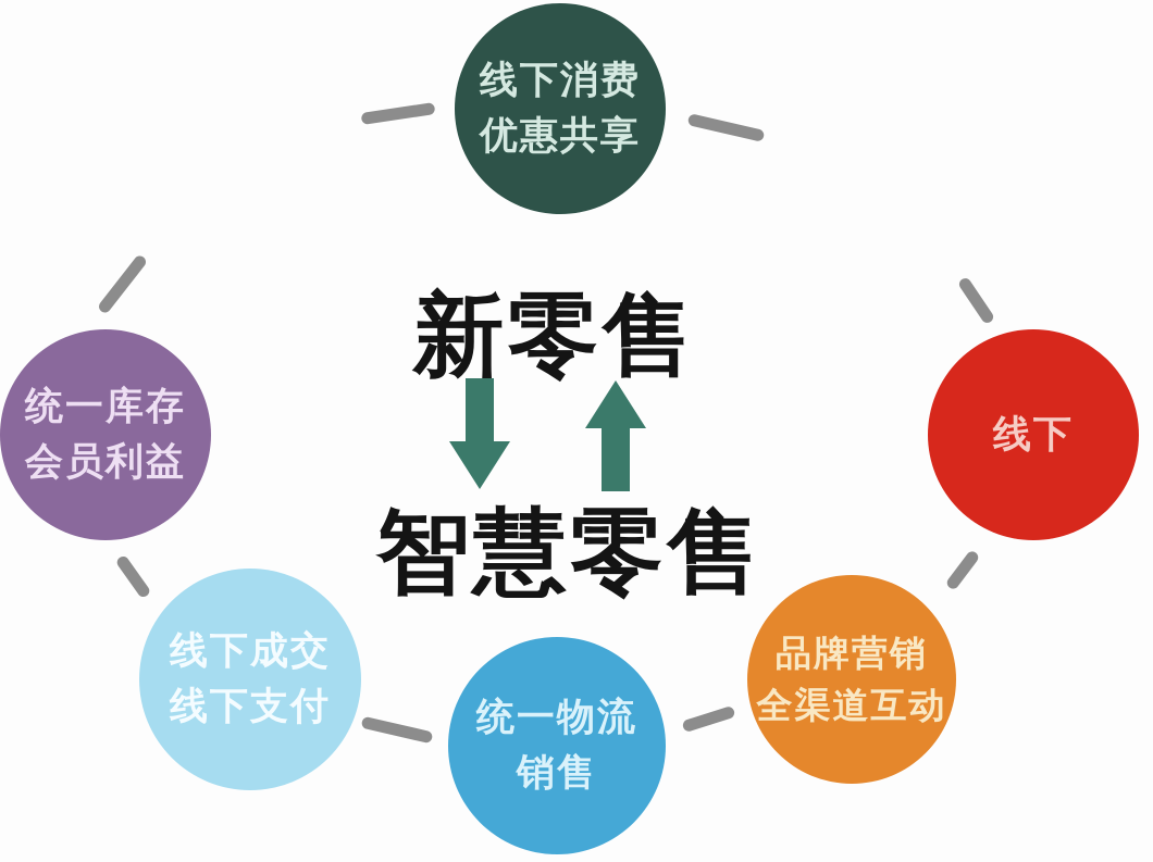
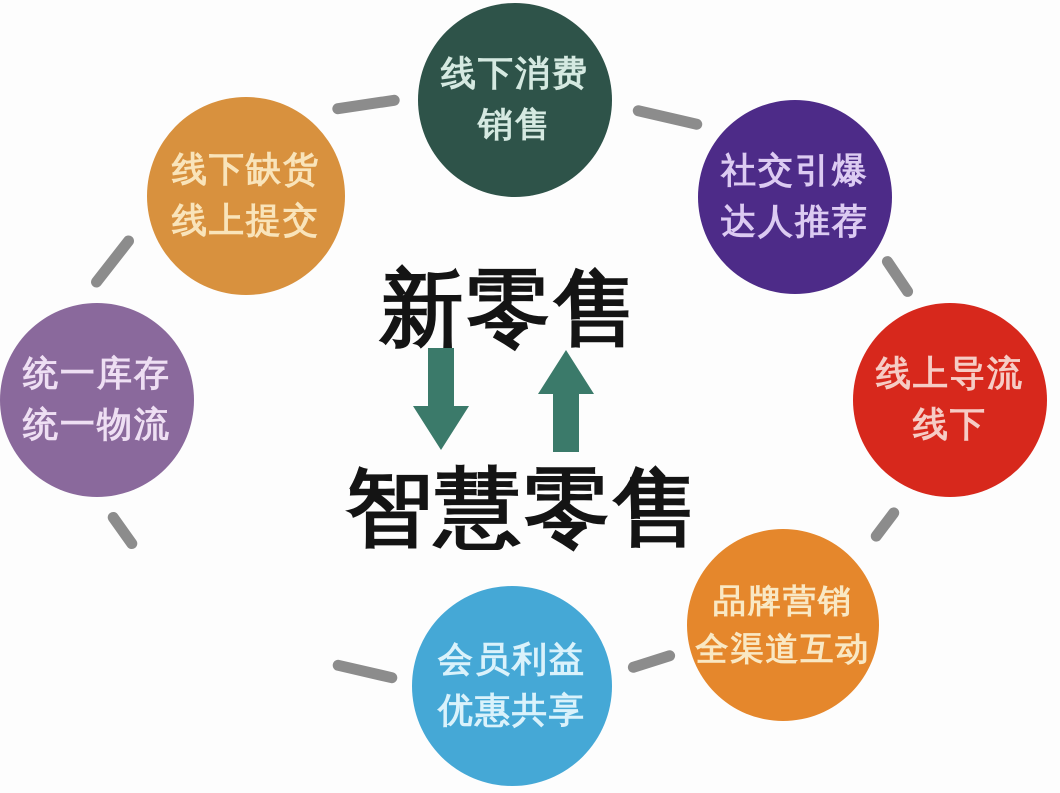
  线下消费
- 优惠共享
+ 销售
+ 社交引爆
+ 达人推荐
+ 线上导流
  线下
  品牌营销
  全渠道互动
- 统一物流
+ 会员利益
- 销售
+ 优惠共享
- 线下成交
- 线下支付
  统一库存
- 会员利益
+ 统一物流
+ 线下缺货
+ 线上提交
  新零售
  智慧零售
